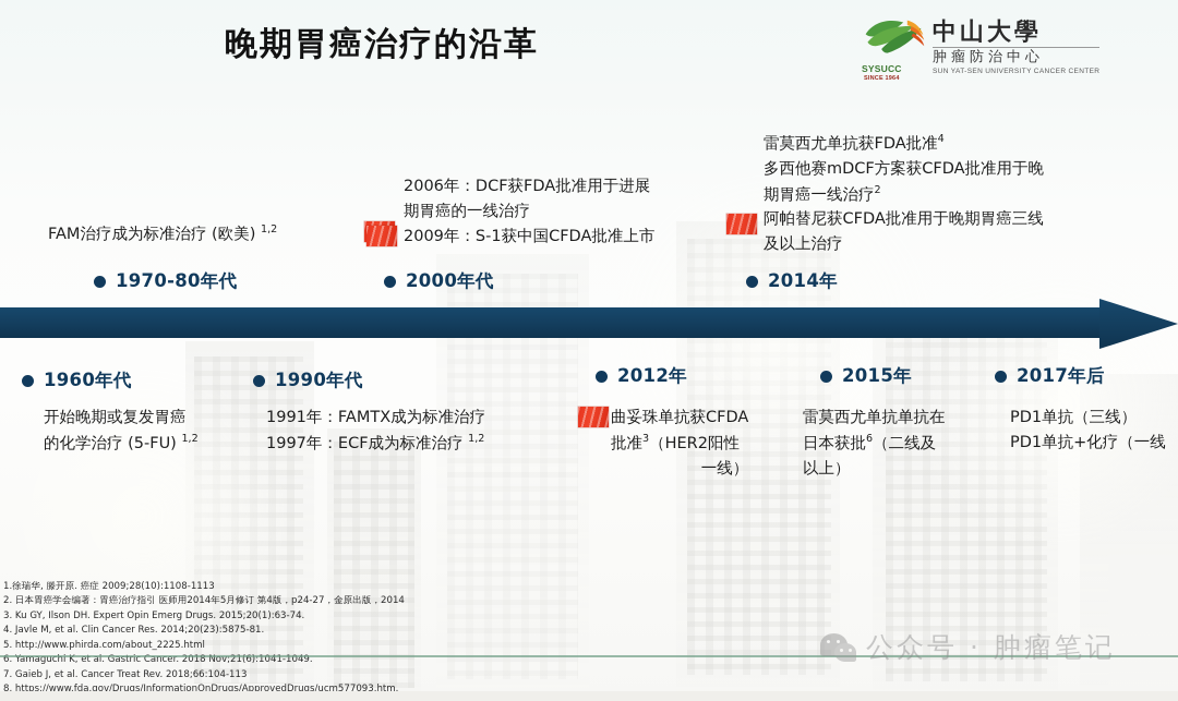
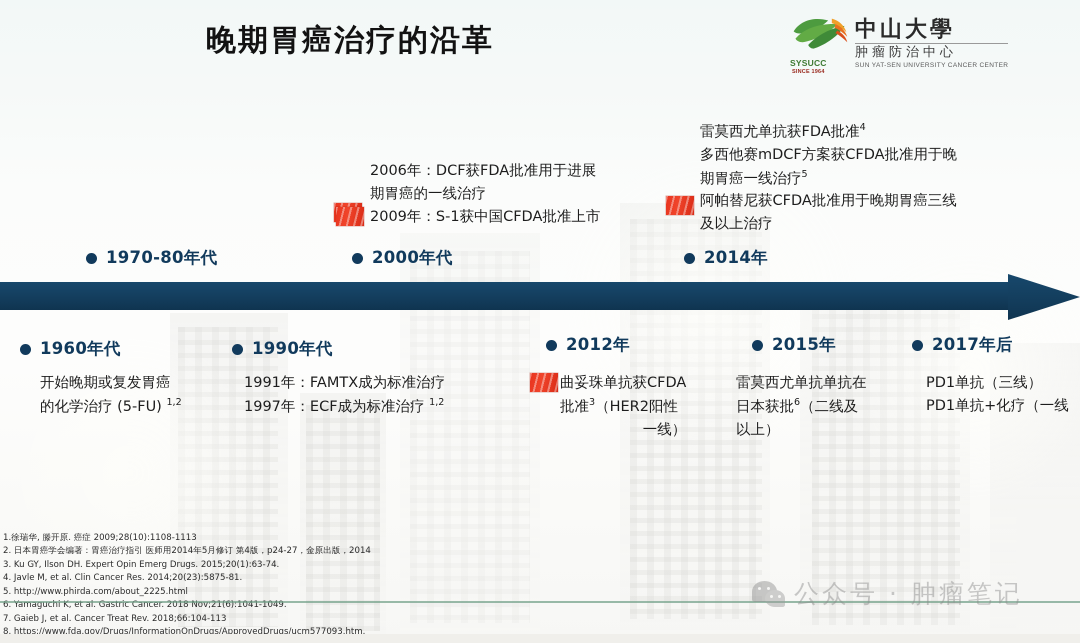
  晚期胃癌治疗的沿革
  SYSUCC
  中山大學
  肿瘤防治中心
- FAM治疗成为标准治疗 (欧美) 1,2
  1970-80年代
  2006年：DCF获FDA批准用于进展
  期胃癌的一线治疗
  2009年：S-1获中国CFDA批准上市
  2000年代
  雷莫西尤单抗获FDA批准4
  多西他赛mDCF方案获CFDA批准用于晚
- 期胃癌一线治疗2
+ 期胃癌一线治疗5
  阿帕替尼获CFDA批准用于晚期胃癌三线
  及以上治疗
  2014年
  1960年代
  开始晚期或复发胃癌
  的化学治疗 (5-FU) 1,2
  1990年代
  1991年：FAMTX成为标准治疗
  1997年：ECF成为标准治疗 1,2
  2012年
  曲妥珠单抗获CFDA
  批准3（HER2阳性
  一线）
  2015年
  雷莫西尤单抗单抗在
  日本获批6（二线及
  以上）
  2017年后
  PD1单抗（三线）
  PD1单抗+化疗（一线
  1.徐瑞华, 滕开原. 癌症 2009;28(10):1108-1113
  2. 日本胃癌学会编著：胃癌治疗指引 医师用2014年5月修订 第4版，p24-27，金原出版，2014
  3. Ku GY, Ilson DH. Expert Opin Emerg Drugs. 2015;20(1):63-74.
  4. Javle M, et al. Clin Cancer Res. 2014;20(23):5875-81.
  5. http://www.phirda.com/about_2225.html
  6. Yamaguchi K, et al. Gastric Cancer. 2018 Nov;21(6):1041-1049.
  7. Gaieb J, et al. Cancer Treat Rev. 2018;66:104-113
  8. https://www.fda.gov/Drugs/InformationOnDrugs/ApprovedDrugs/ucm577093.htm.
  公众号 · 肿瘤笔记
